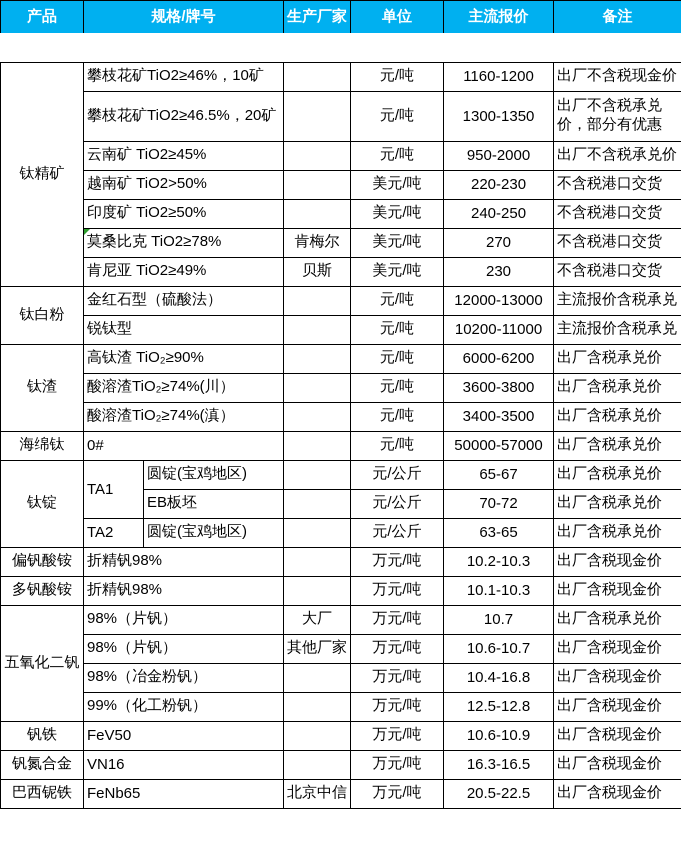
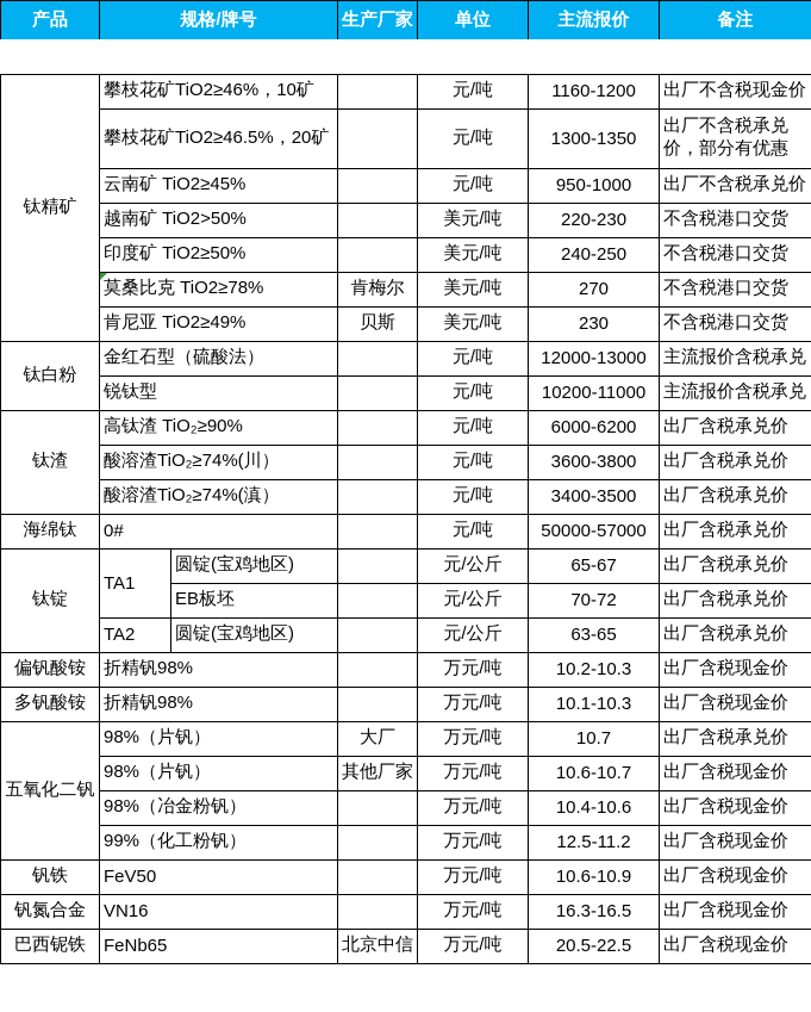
  产品	规格/牌号	生产厂家	单位	主流报价	备注
  钛精矿	攀枝花矿TiO2≥46%，10矿		元/吨	1160-1200	出厂不含税现金价
  攀枝花矿TiO2≥46.5%，20矿		元/吨	1300-1350	出厂不含税承兑价，部分有优惠
- 云南矿 TiO2≥45%		元/吨	950-2000	出厂不含税承兑价
+ 云南矿 TiO2≥45%		元/吨	950-1000	出厂不含税承兑价
  越南矿 TiO2>50%		美元/吨	220-230	不含税港口交货
  印度矿 TiO2≥50%		美元/吨	240-250	不含税港口交货
  莫桑比克 TiO2≥78%	肯梅尔	美元/吨	270	不含税港口交货
  肯尼亚 TiO2≥49%	贝斯	美元/吨	230	不含税港口交货
  钛白粉	金红石型（硫酸法）		元/吨	12000-13000	主流报价含税承兑
  锐钛型		元/吨	10200-11000	主流报价含税承兑
  钛渣	高钛渣 TiO₂≥90%		元/吨	6000-6200	出厂含税承兑价
  酸溶渣TiO₂≥74%(川）		元/吨	3600-3800	出厂含税承兑价
  酸溶渣TiO₂≥74%(滇）		元/吨	3400-3500	出厂含税承兑价
  海绵钛	0#		元/吨	50000-57000	出厂含税承兑价
  钛锭	TA1	圆锭(宝鸡地区)		元/公斤	65-67	出厂含税承兑价
  EB板坯		元/公斤	70-72	出厂含税承兑价
  TA2	圆锭(宝鸡地区)		元/公斤	63-65	出厂含税承兑价
  偏钒酸铵	折精钒98%		万元/吨	10.2-10.3	出厂含税现金价
  多钒酸铵	折精钒98%		万元/吨	10.1-10.3	出厂含税现金价
  五氧化二钒	98%（片钒）	大厂	万元/吨	10.7	出厂含税承兑价
  98%（片钒）	其他厂家	万元/吨	10.6-10.7	出厂含税现金价
- 98%（冶金粉钒）		万元/吨	10.4-16.8	出厂含税现金价
+ 98%（冶金粉钒）		万元/吨	10.4-10.6	出厂含税现金价
- 99%（化工粉钒）		万元/吨	12.5-12.8	出厂含税现金价
+ 99%（化工粉钒）		万元/吨	12.5-11.2	出厂含税现金价
  钒铁	FeV50		万元/吨	10.6-10.9	出厂含税现金价
  钒氮合金	VN16		万元/吨	16.3-16.5	出厂含税现金价
  巴西铌铁	FeNb65	北京中信	万元/吨	20.5-22.5	出厂含税现金价
